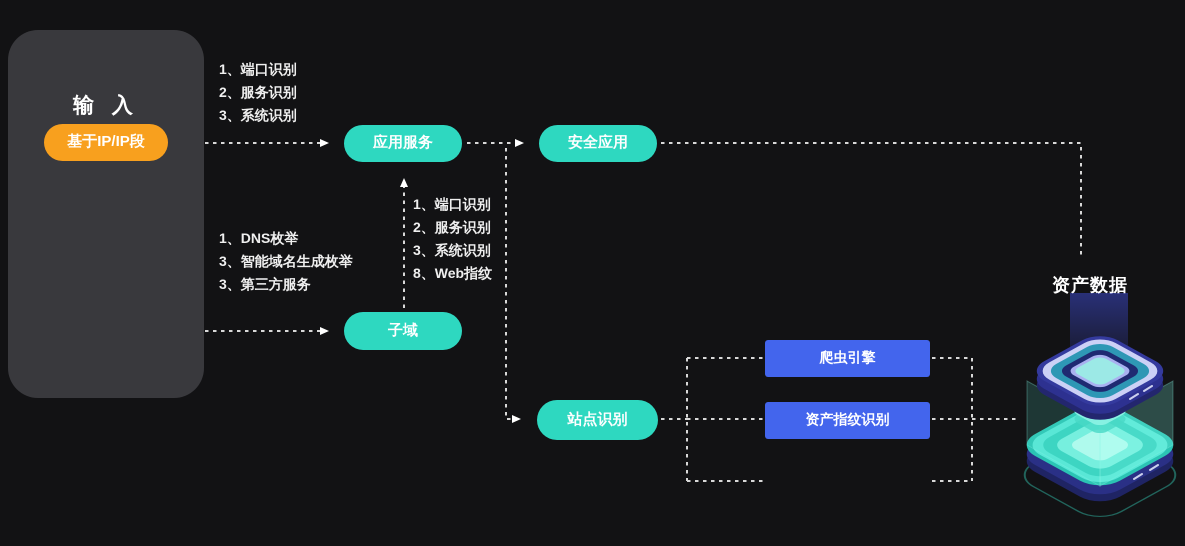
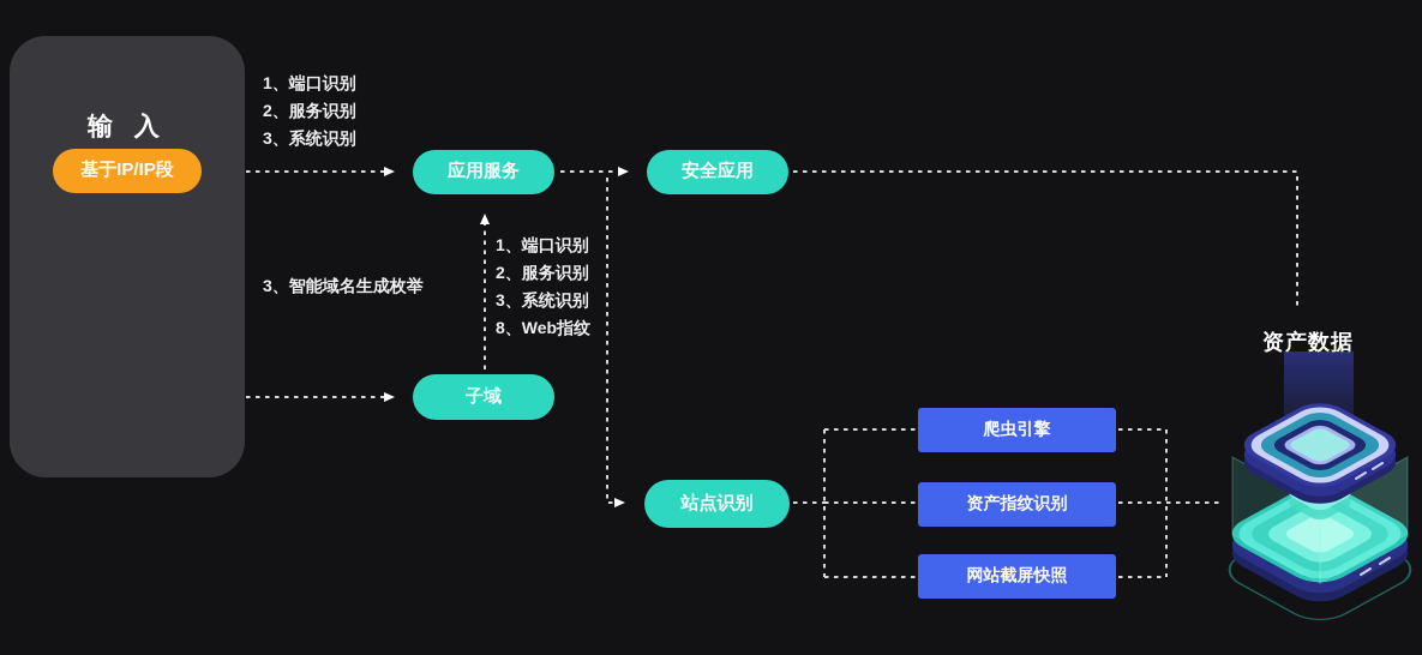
  输 入
  基于IP/IP段
  应用服务
  安全应用
  子域
  站点识别
  爬虫引擎
  资产指纹识别
+ 网站截屏快照
  1、端口识别
  2、服务识别
  3、系统识别
- 1、DNS枚举
  3、智能域名生成枚举
- 3、第三方服务
  1、端口识别
  2、服务识别
  3、系统识别
  8、Web指纹
  资产数据
